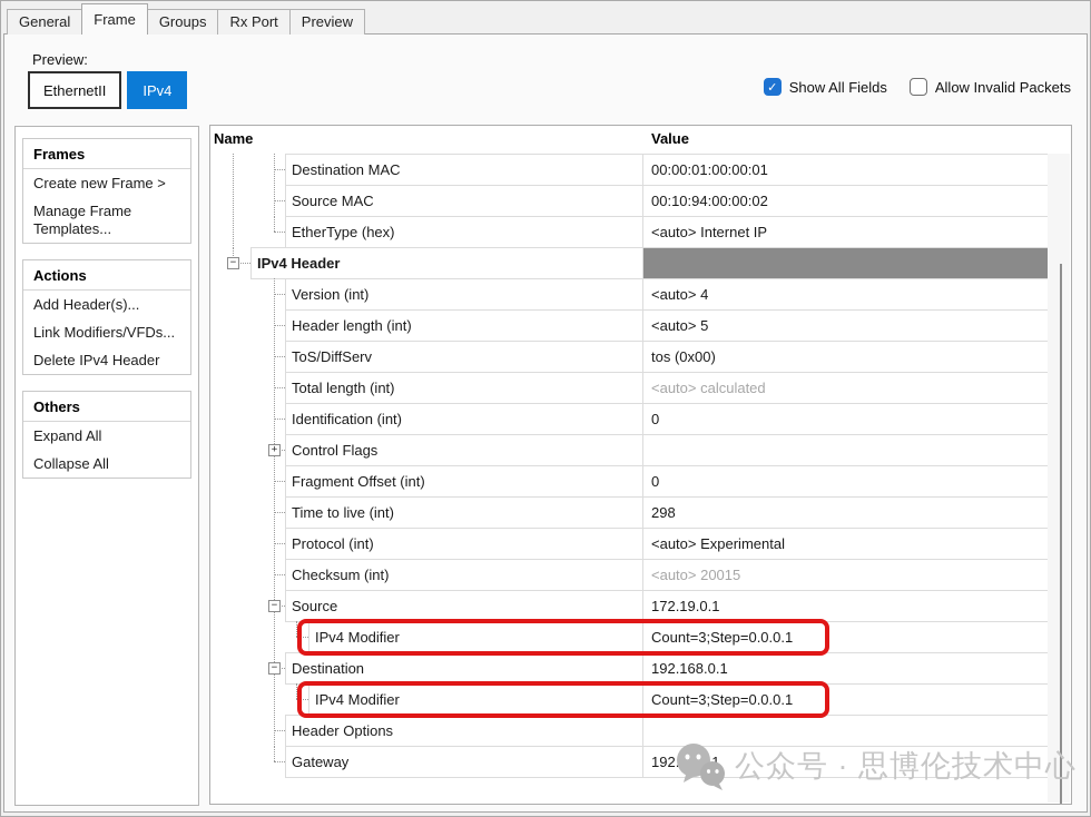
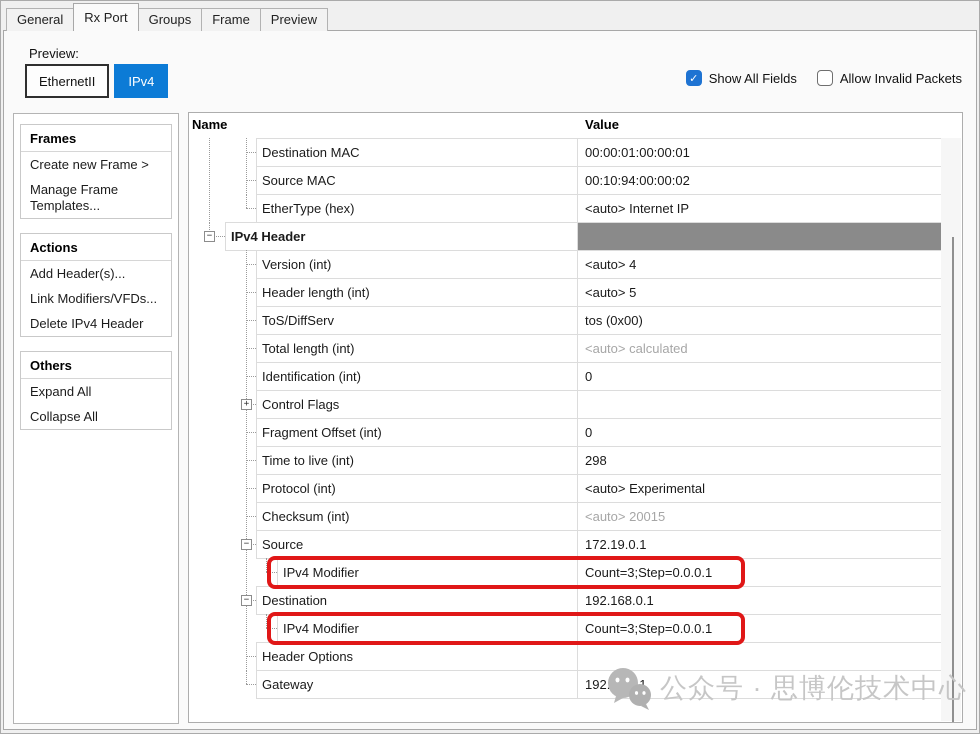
  General
- Frame
+ Rx Port
  Groups
- Rx Port
+ Frame
  Preview
  Preview:
  EthernetII
  IPv4
  ✓
  Show All Fields
  Allow Invalid Packets
  Frames
  Create new Frame >
  Manage Frame Templates...
  Actions
  Add Header(s)...
  Link Modifiers/VFDs...
  Delete IPv4 Header
  Others
  Expand All
  Collapse All
  Name
  Value
  Destination MAC
  00:00:01:00:00:01
  Source MAC
  00:10:94:00:00:02
  EtherType (hex)
  <auto> Internet IP
  −
  IPv4 Header
  Version (int)
  <auto> 4
  Header length (int)
  <auto> 5
  ToS/DiffServ
  tos (0x00)
  Total length (int)
  <auto> calculated
  Identification (int)
  0
  +
  Control Flags
  Fragment Offset (int)
  0
  Time to live (int)
  298
  Protocol (int)
  <auto> Experimental
  Checksum (int)
  <auto> 20015
  −
  Source
  172.19.0.1
  IPv4 Modifier
  Count=3;Step=0.0.0.1
  −
  Destination
  192.168.0.1
  IPv4 Modifier
  Count=3;Step=0.0.0.1
  Header Options
  Gateway
  公众号 · 思博伦技术中心
